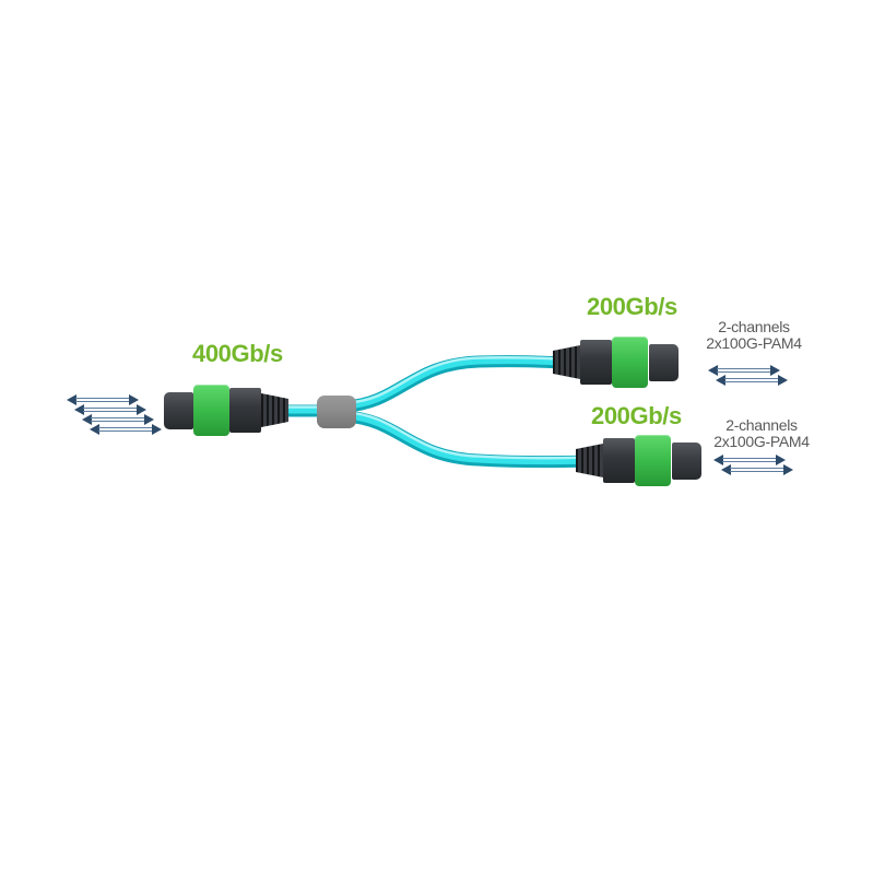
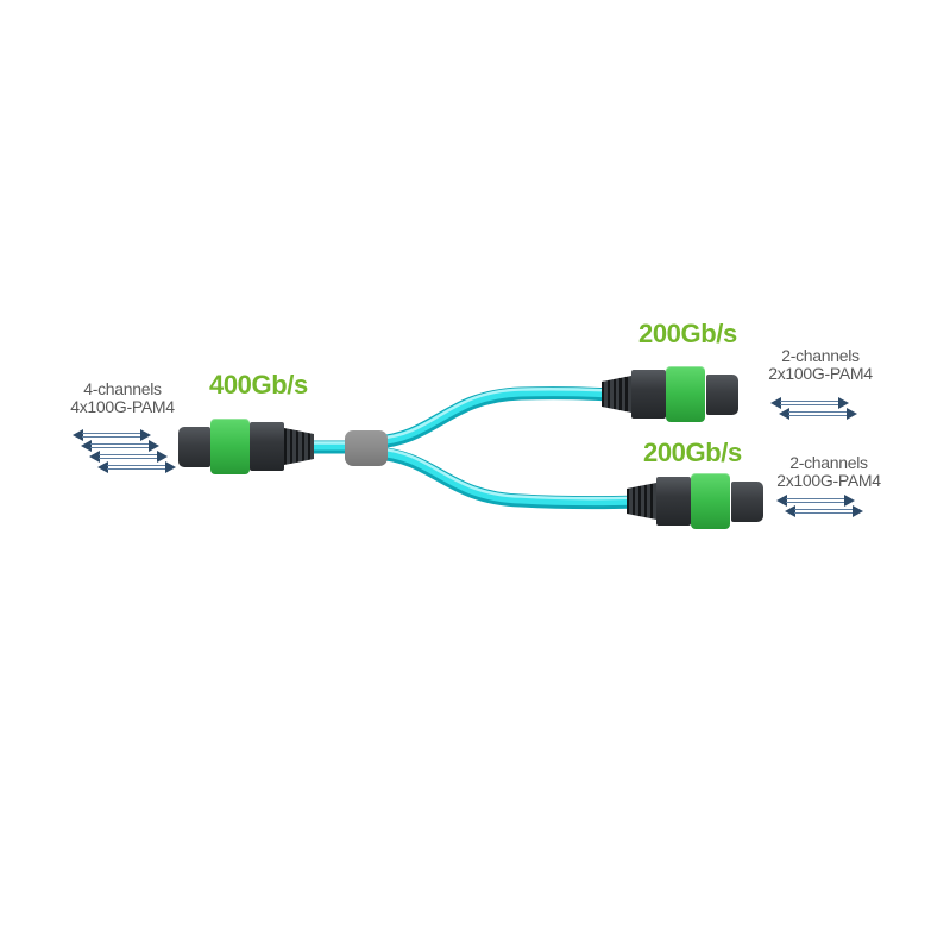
  400Gb/s
+ 4-channels
+ 4x100G-PAM4
  200Gb/s
  2-channels
  2x100G-PAM4
  200Gb/s
  2-channels
  2x100G-PAM4
